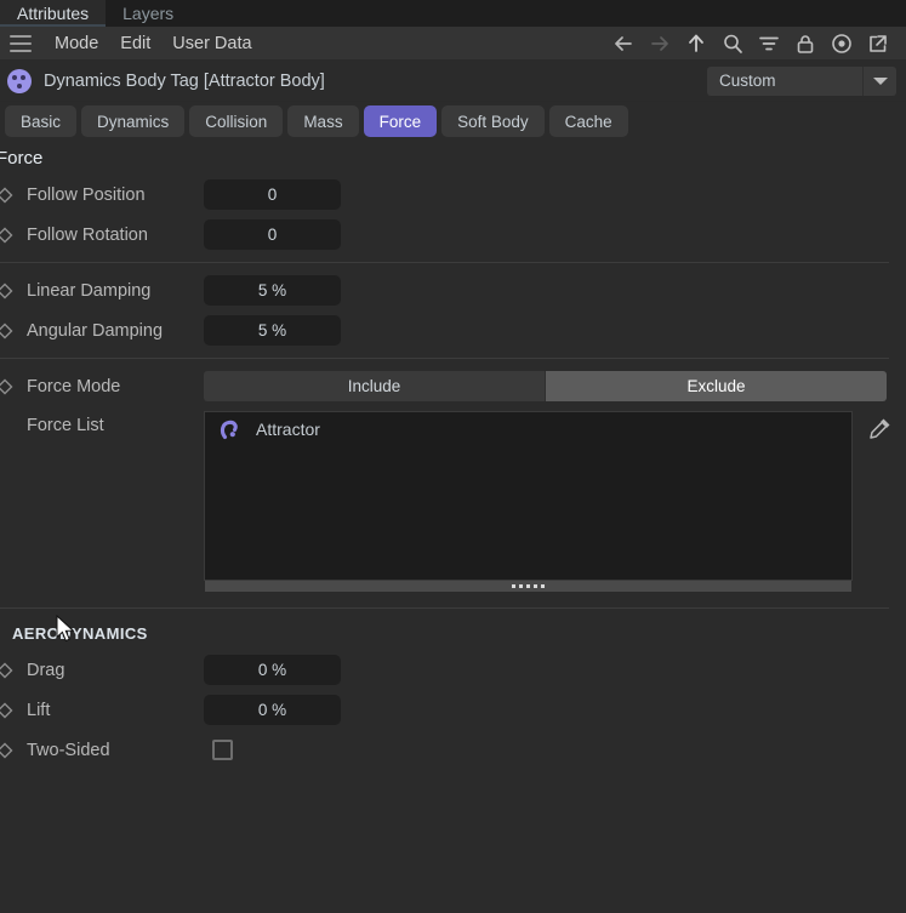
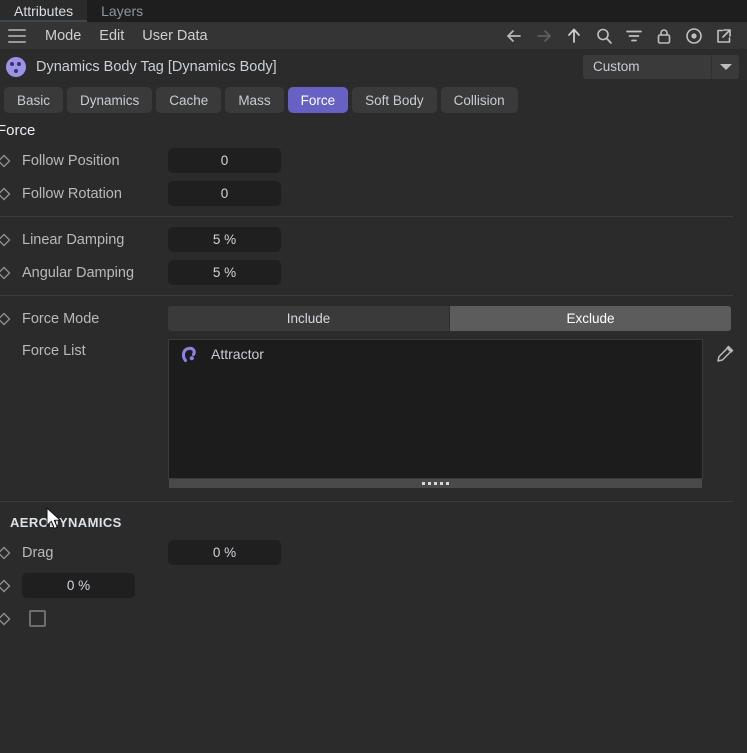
  Attributes
  Layers
  Mode
  Edit
  User Data
- Dynamics Body Tag [Attractor Body]
+ Dynamics Body Tag [Dynamics Body]
  Custom
  Basic
  Dynamics
- Collision
+ Cache
  Mass
  Force
  Soft Body
- Cache
+ Collision
  Force
  Follow Position
  0
  Follow Rotation
  0
  Linear Damping
  5 %
  Angular Damping
  5 %
  Force Mode
  Include
  Exclude
  Force List
  Attractor
  AEROYNAMICS
  Drag
  0 %
- Lift
  0 %
- Two-Sided
